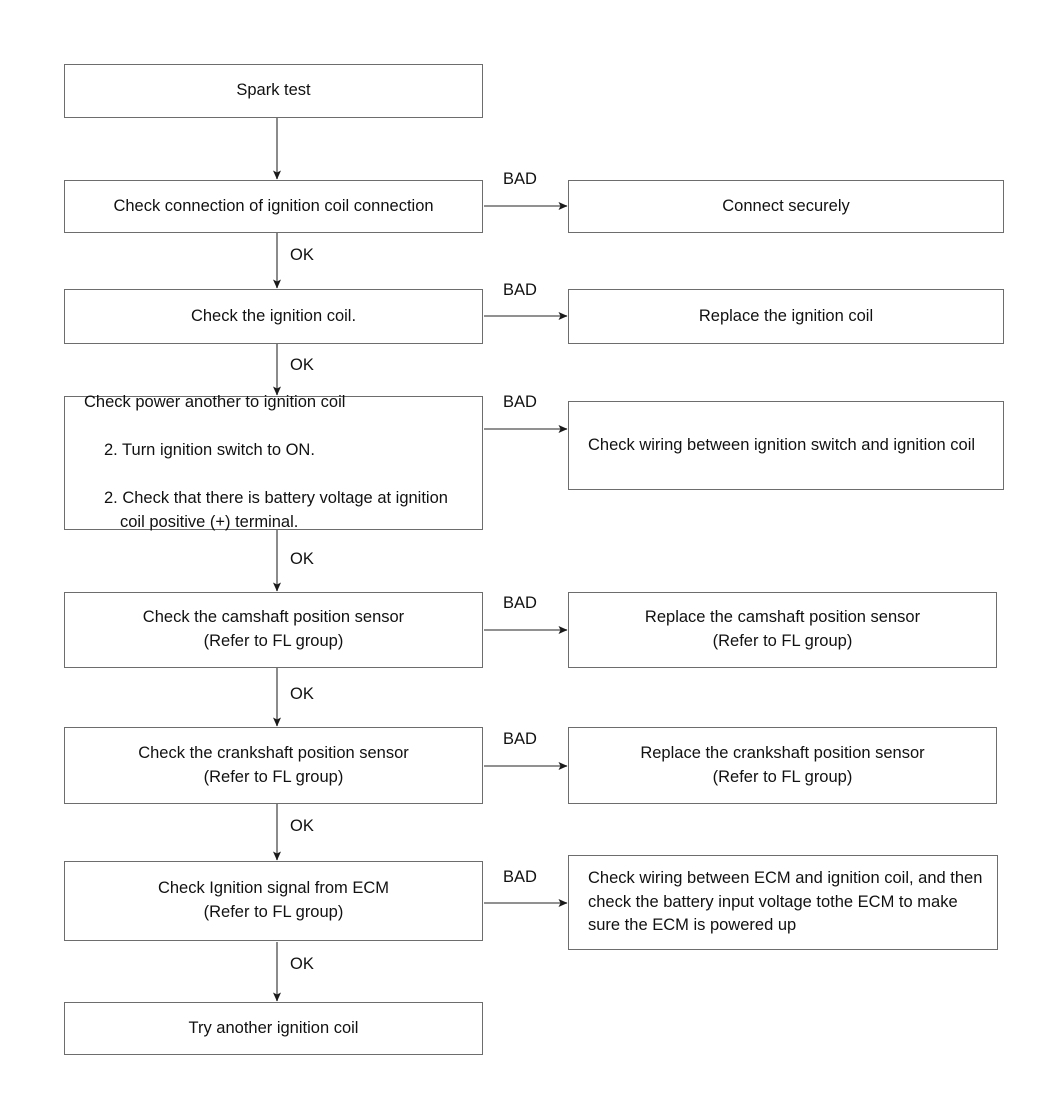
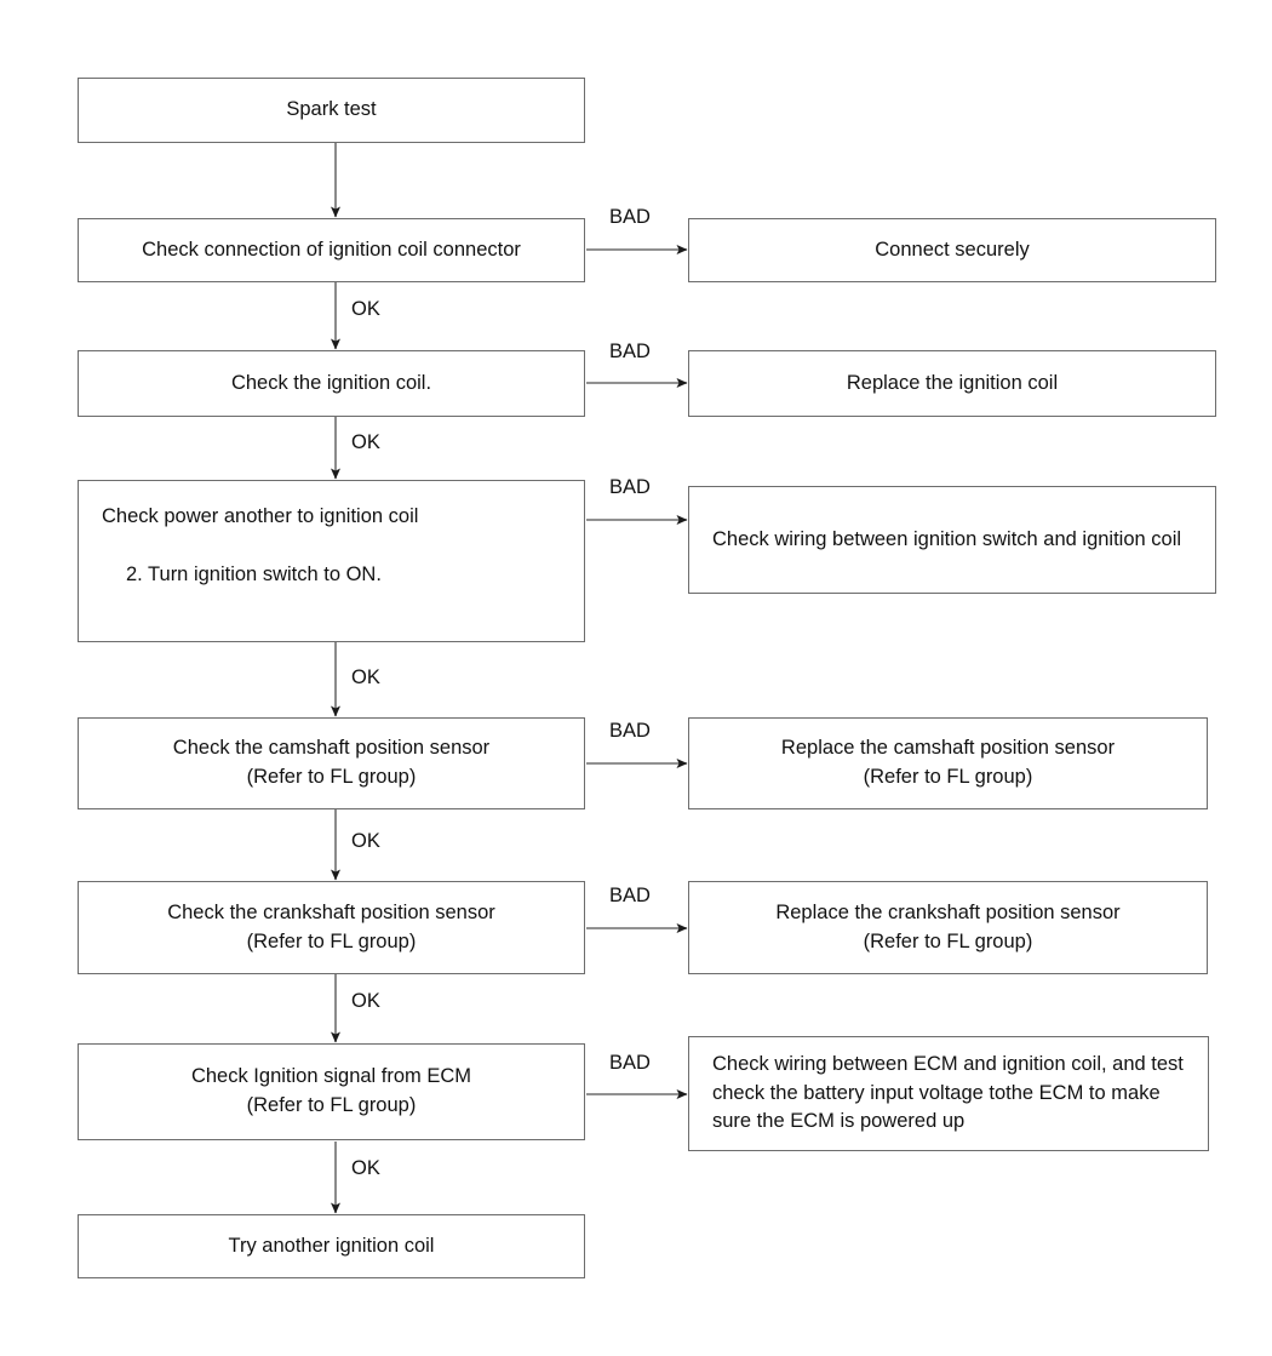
  Spark test
- Check connection of ignition coil connection
+ Check connection of ignition coil connector
  Connect securely
  BAD
  OK
  Check the ignition coil.
  Replace the ignition coil
  BAD
  OK
  Check power another to ignition coil
  2. Turn ignition switch to ON.
- 2. Check that there is battery voltage at ignition coil positive (+) terminal.
  Check wiring between ignition switch and ignition coil
  BAD
  OK
  Check the camshaft position sensor
  (Refer to FL group)
  Replace the camshaft position sensor
  (Refer to FL group)
  BAD
  OK
  Check the crankshaft position sensor
  (Refer to FL group)
  Replace the crankshaft position sensor
  (Refer to FL group)
  BAD
  OK
  Check Ignition signal from ECM
  (Refer to FL group)
- Check wiring between ECM and ignition coil, and then check the battery input voltage tothe ECM to make sure the ECM is powered up
+ Check wiring between ECM and ignition coil, and test check the battery input voltage tothe ECM to make sure the ECM is powered up
  BAD
  OK
  Try another ignition coil
